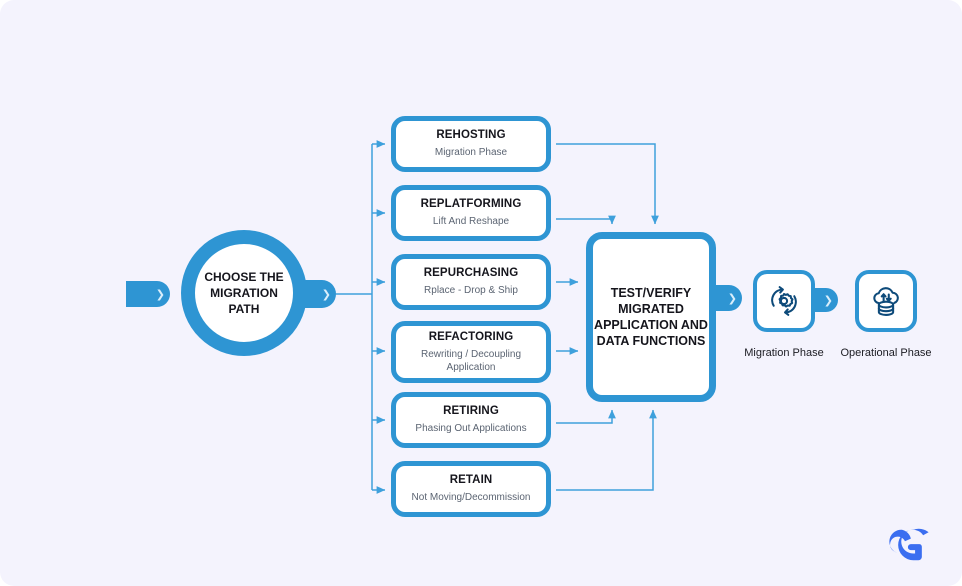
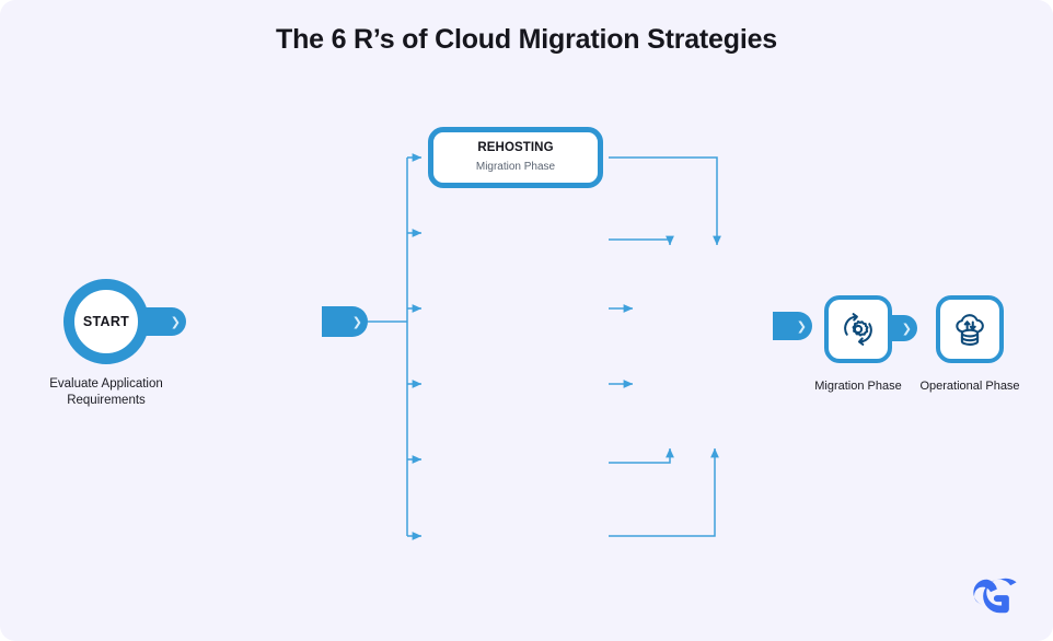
+ The 6 R’s of Cloud Migration Strategies
  ❯
+ START
+ Evaluate Application Requirements
  ❯
- CHOOSE THE MIGRATION PATH
  REHOSTING
  Migration Phase
- REPLATFORMING
- Lift And Reshape
- REPURCHASING
- Rplace - Drop & Ship
- REFACTORING
- Rewriting / Decoupling Application
- RETIRING
- Phasing Out Applications
- RETAIN
- Not Moving/Decommission
  ❯
- TEST/VERIFY MIGRATED APPLICATION AND DATA FUNCTIONS
  ❯
  Migration Phase
  Operational Phase
